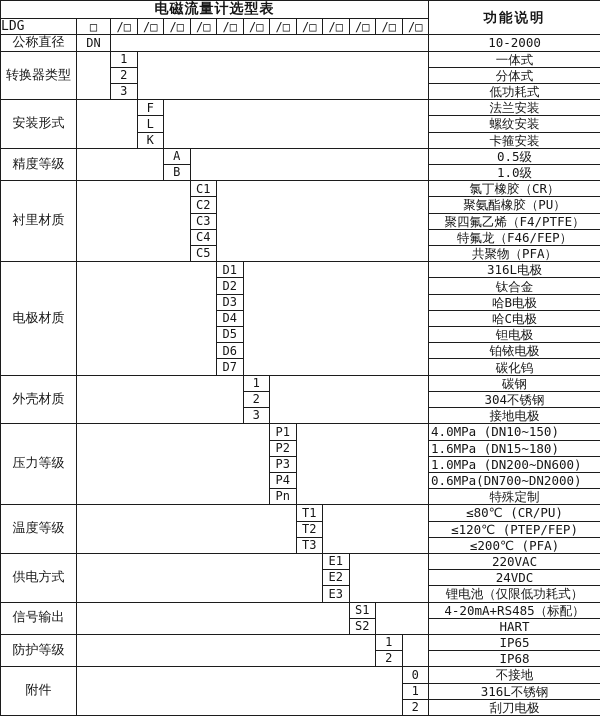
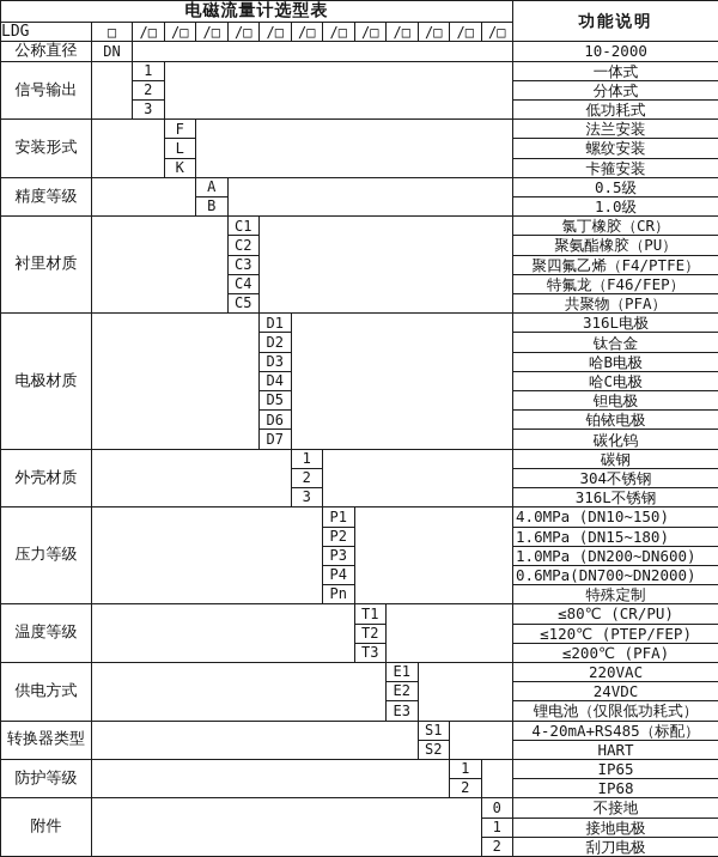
  电磁流量计选型表	功能说明
  LDG	□	/□	/□	/□	/□	/□	/□	/□	/□	/□	/□	/□	/□
  公称直径	DN		10-2000
- 转换器类型		1		一体式
+ 信号输出		1		一体式
  2	分体式
  3	低功耗式
  安装形式		F		法兰安装
  L	螺纹安装
  K	卡箍安装
  精度等级		A		0.5级
  B	1.0级
  衬里材质		C1		氯丁橡胶（CR）
  C2	聚氨酯橡胶（PU）
  C3	聚四氟乙烯（F4/PTFE）
  C4	特氟龙（F46/FEP）
  C5	共聚物（PFA）
  电极材质		D1		316L电极
  D2	钛合金
  D3	哈B电极
  D4	哈C电极
  D5	钽电极
  D6	铂铱电极
  D7	碳化钨
  外壳材质		1		碳钢
  2	304不锈钢
- 3	接地电极
+ 3	316L不锈钢
  压力等级		P1		4.0MPa (DN10~150)
  P2	1.6MPa (DN15~180)
  P3	1.0MPa (DN200~DN600)
  P4	0.6MPa(DN700~DN2000)
  Pn	特殊定制
  温度等级		T1		≤80℃ (CR/PU)
  T2	≤120℃ (PTEP/FEP)
  T3	≤200℃ (PFA)
  供电方式		E1		220VAC
  E2	24VDC
  E3	锂电池（仅限低功耗式）
- 信号输出		S1		4-20mA+RS485（标配）
+ 转换器类型		S1		4-20mA+RS485（标配）
  S2	HART
  防护等级		1		IP65
  2	IP68
  附件		0	不接地
- 1	316L不锈钢
+ 1	接地电极
  2	刮刀电极
